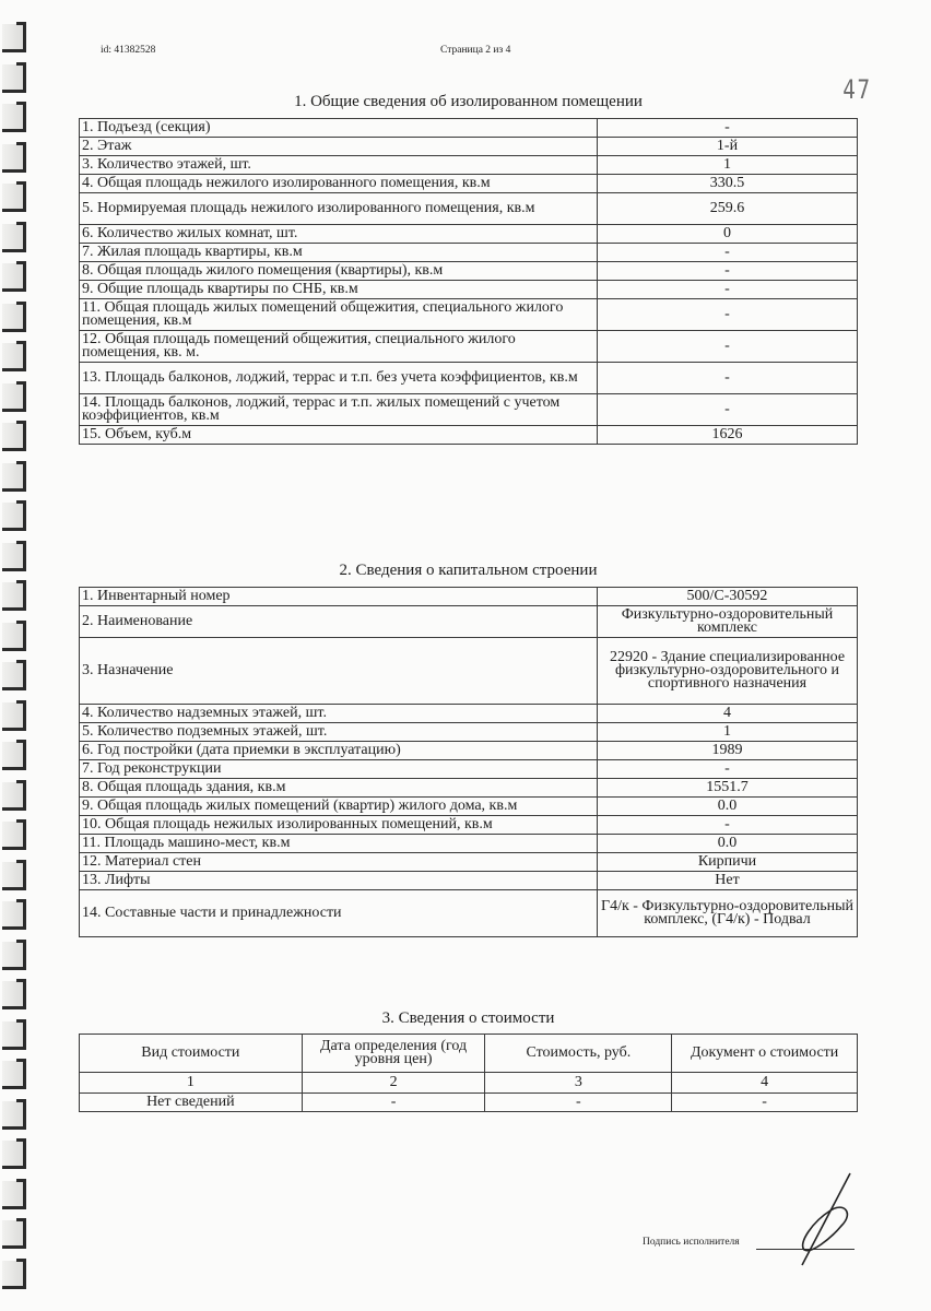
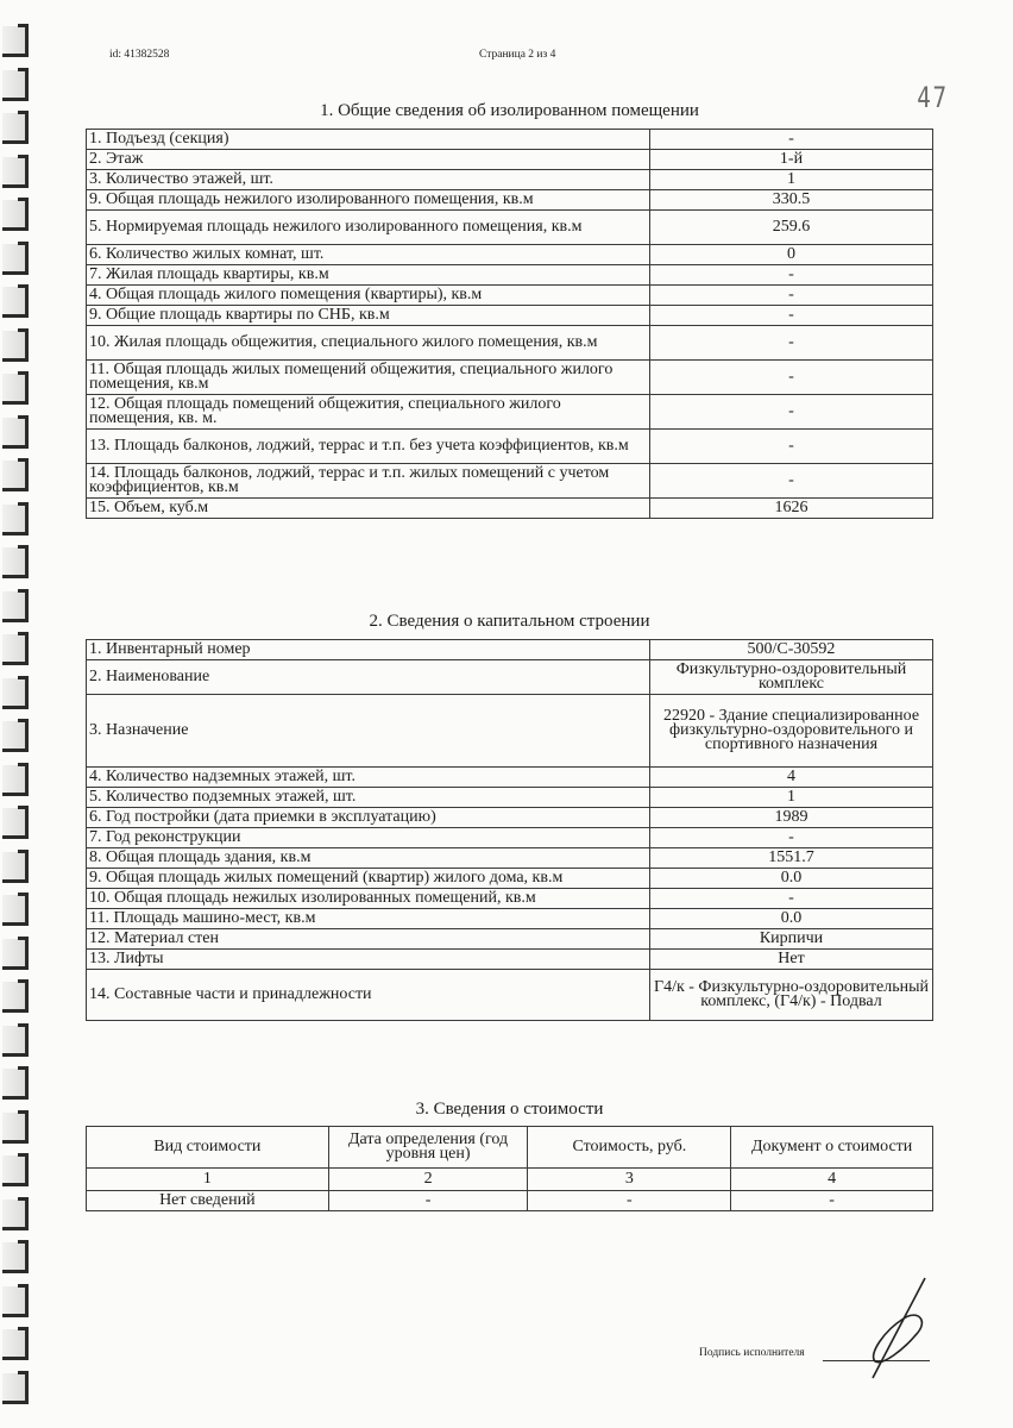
  id: 41382528
  Страница 2 из 4
  47
  1. Общие сведения об изолированном помещении
  1. Подъезд (секция)	-
  2. Этаж	1-й
  3. Количество этажей, шт.	1
- 4. Общая площадь нежилого изолированного помещения, кв.м	330.5
+ 9. Общая площадь нежилого изолированного помещения, кв.м	330.5
  5. Нормируемая площадь нежилого изолированного помещения, кв.м	259.6
  6. Количество жилых комнат, шт.	0
  7. Жилая площадь квартиры, кв.м	-
- 8. Общая площадь жилого помещения (квартиры), кв.м	-
+ 4. Общая площадь жилого помещения (квартиры), кв.м	-
  9. Общие площадь квартиры по СНБ, кв.м	-
+ 10. Жилая площадь общежития, специального жилого помещения, кв.м	-
  11. Общая площадь жилых помещений общежития, специального жилого помещения, кв.м	-
  12. Общая площадь помещений общежития, специального жилого помещения, кв. м.	-
  13. Площадь балконов, лоджий, террас и т.п. без учета коэффициентов, кв.м	-
  14. Площадь балконов, лоджий, террас и т.п. жилых помещений с учетом коэффициентов, кв.м	-
  15. Объем, куб.м	1626
  2. Сведения о капитальном строении
  1. Инвентарный номер	500/С-30592
  2. Наименование	Физкультурно-оздоровительный комплекс
  3. Назначение	22920 - Здание специализированное физкультурно-оздоровительного и спортивного назначения
  4. Количество надземных этажей, шт.	4
  5. Количество подземных этажей, шт.	1
  6. Год постройки (дата приемки в эксплуатацию)	1989
  7. Год реконструкции	-
  8. Общая площадь здания, кв.м	1551.7
  9. Общая площадь жилых помещений (квартир) жилого дома, кв.м	0.0
  10. Общая площадь нежилых изолированных помещений, кв.м	-
  11. Площадь машино-мест, кв.м	0.0
  12. Материал стен	Кирпичи
  13. Лифты	Нет
  14. Составные части и принадлежности	Г4/к - Физкультурно-оздоровительный комплекс, (Г4/к) - Подвал
  3. Сведения о стоимости
  Вид стоимости	Дата определения (год уровня цен)	Стоимость, руб.	Документ о стоимости
  1	2	3	4
  Нет сведений	-	-	-
  Подпись исполнителя
